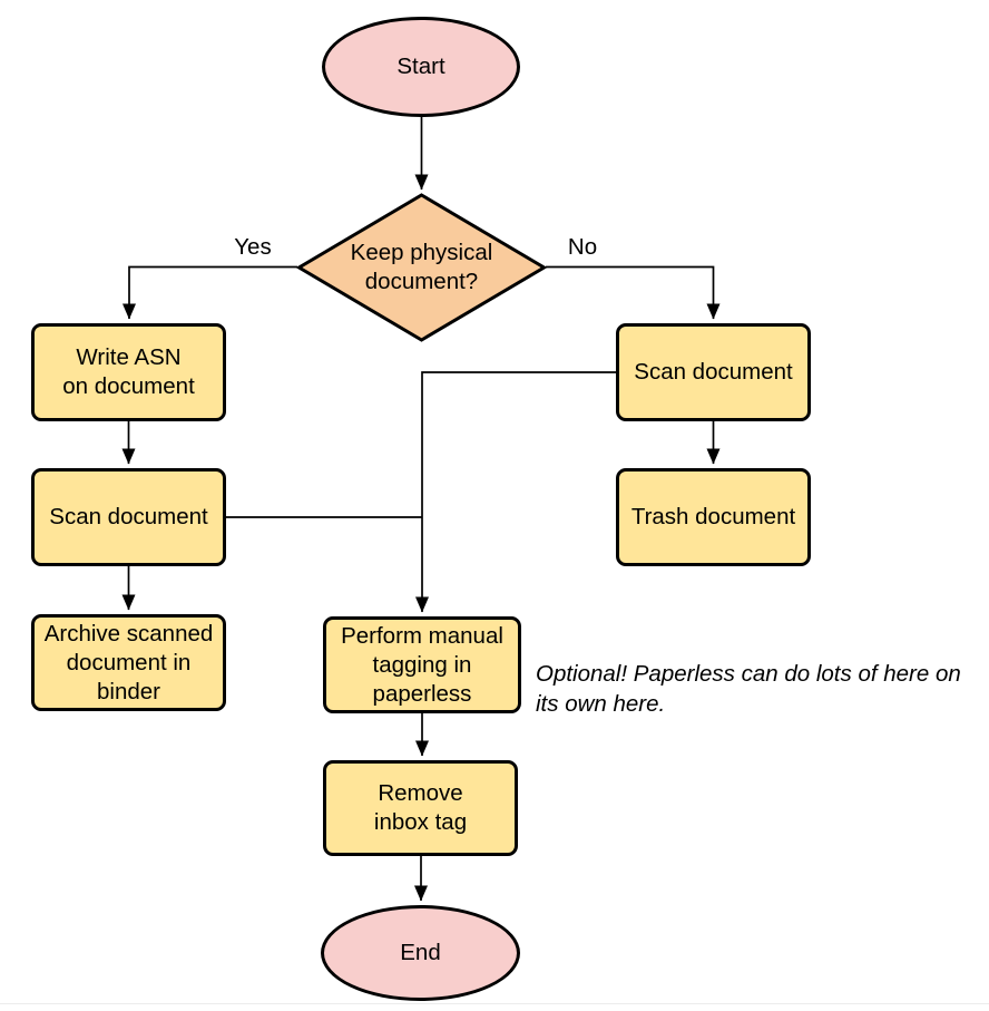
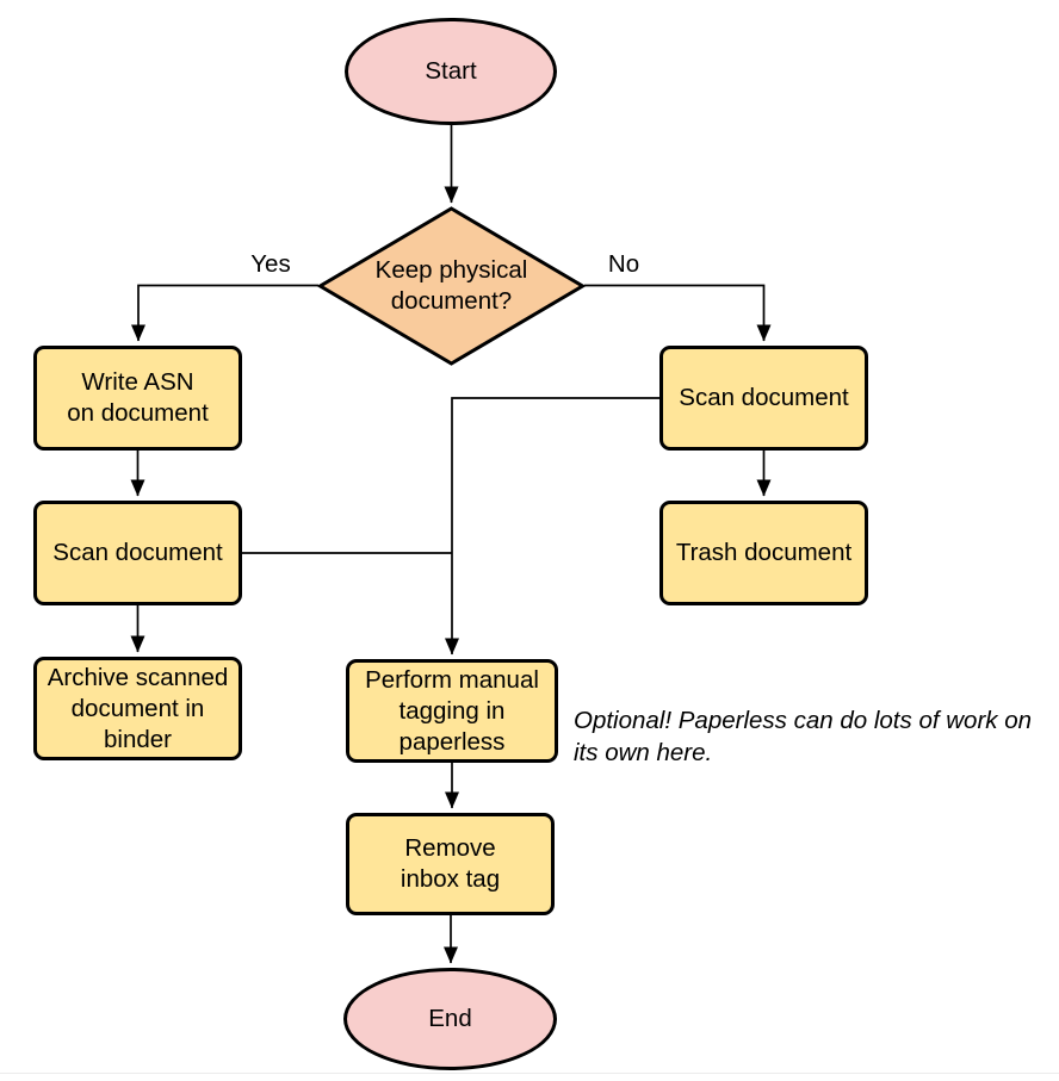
  Start
  Keep physical
  document?
  Yes
  No
  Write ASN
  on document
  Scan document
  Archive scanned
  document in
  binder
  Scan document
  Trash document
  Perform manual
  tagging in
  paperless
- Optional! Paperless can do lots of here on
+ Optional! Paperless can do lots of work on
  its own here.
  Remove
  inbox tag
  End
